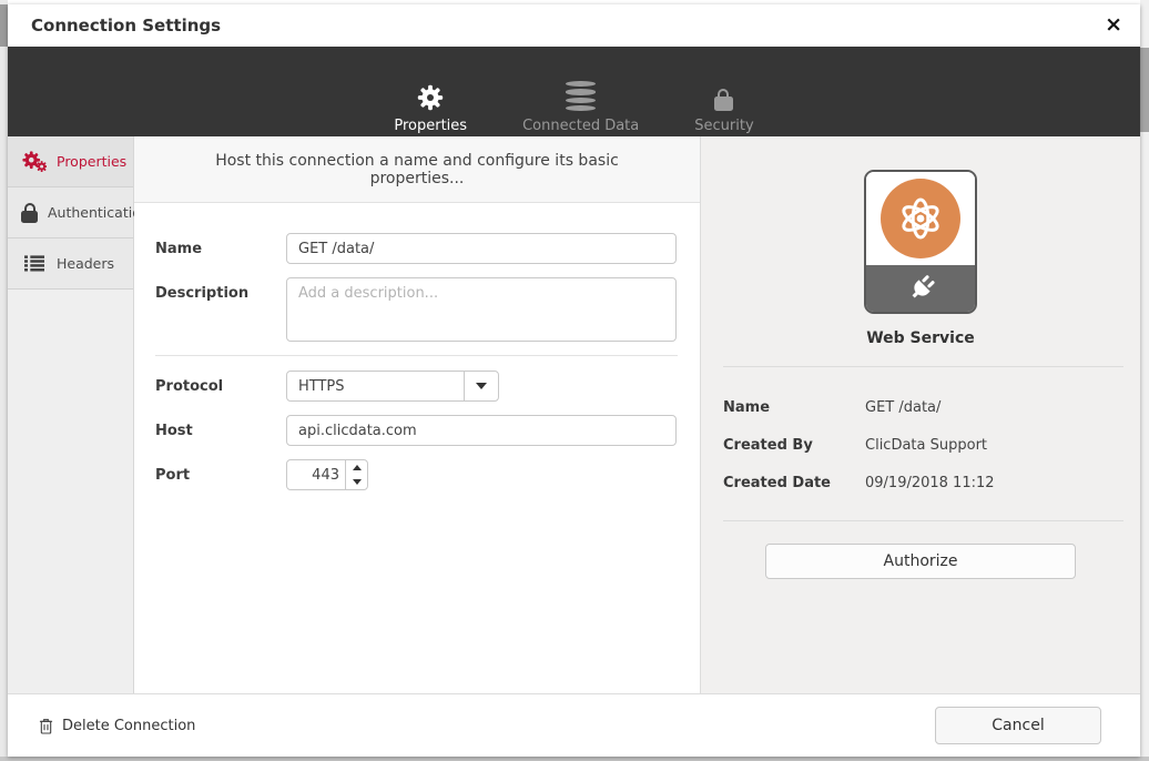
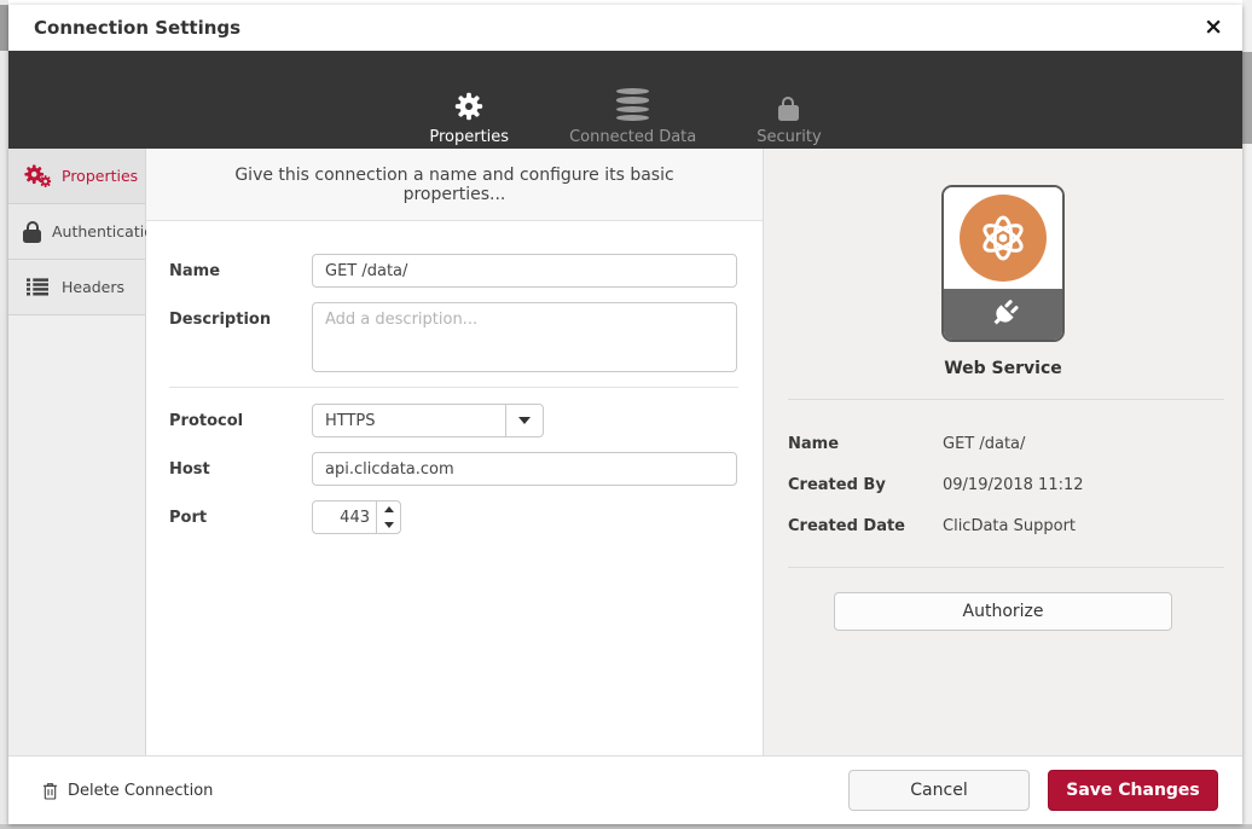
  Connection Settings
  ×
  Properties
  Connected Data
  Security
  Properties
  Authenticati
  Headers
- Host this connection a name and configure its basic properties...
+ Give this connection a name and configure its basic properties...
  Name
  GET /data/
  Description
  Add a description...
  Protocol
  HTTPS
  Host
  api.clicdata.com
  Port
  443
  Web Service
  Name
  GET /data/
  Created By
- ClicData Support
+ 09/19/2018 11:12
  Created Date
- 09/19/2018 11:12
+ ClicData Support
  Authorize
  Delete Connection
  Cancel
+ Save Changes
